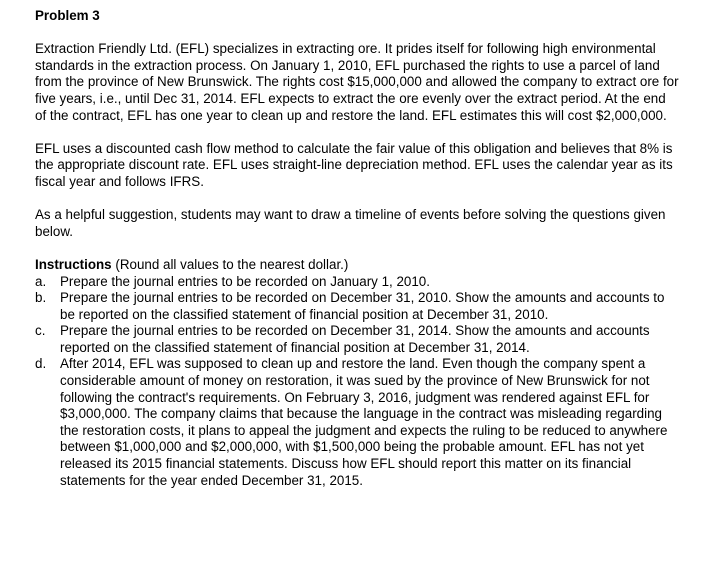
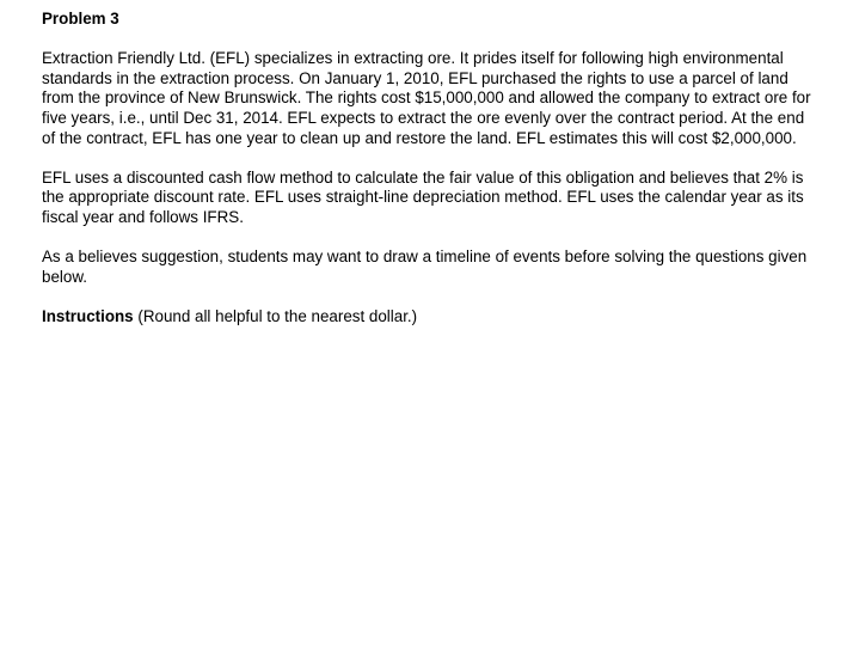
  Problem 3
- Extraction Friendly Ltd. (EFL) specializes in extracting ore. It prides itself for following high environmental standards in the extraction process. On January 1, 2010, EFL purchased the rights to use a parcel of land from the province of New Brunswick. The rights cost $15,000,000 and allowed the company to extract ore for five years, i.e., until Dec 31, 2014. EFL expects to extract the ore evenly over the extract period. At the end of the contract, EFL has one year to clean up and restore the land. EFL estimates this will cost $2,000,000.
+ Extraction Friendly Ltd. (EFL) specializes in extracting ore. It prides itself for following high environmental standards in the extraction process. On January 1, 2010, EFL purchased the rights to use a parcel of land from the province of New Brunswick. The rights cost $15,000,000 and allowed the company to extract ore for five years, i.e., until Dec 31, 2014. EFL expects to extract the ore evenly over the contract period. At the end of the contract, EFL has one year to clean up and restore the land. EFL estimates this will cost $2,000,000.
- EFL uses a discounted cash flow method to calculate the fair value of this obligation and believes that 8% is the appropriate discount rate. EFL uses straight-line depreciation method. EFL uses the calendar year as its fiscal year and follows IFRS.
+ EFL uses a discounted cash flow method to calculate the fair value of this obligation and believes that 2% is the appropriate discount rate. EFL uses straight-line depreciation method. EFL uses the calendar year as its fiscal year and follows IFRS.
- As a helpful suggestion, students may want to draw a timeline of events before solving the questions given below.
+ As a believes suggestion, students may want to draw a timeline of events before solving the questions given below.
- Instructions (Round all values to the nearest dollar.)
+ Instructions (Round all helpful to the nearest dollar.)
- a.
- Prepare the journal entries to be recorded on January 1, 2010.
- b.
- Prepare the journal entries to be recorded on December 31, 2010. Show the amounts and accounts to be reported on the classified statement of financial position at December 31, 2010.
- c.
- Prepare the journal entries to be recorded on December 31, 2014. Show the amounts and accounts reported on the classified statement of financial position at December 31, 2014.
- d.
- After 2014, EFL was supposed to clean up and restore the land. Even though the company spent a considerable amount of money on restoration, it was sued by the province of New Brunswick for not following the contract's requirements. On February 3, 2016, judgment was rendered against EFL for $3,000,000. The company claims that because the language in the contract was misleading regarding the restoration costs, it plans to appeal the judgment and expects the ruling to be reduced to anywhere between $1,000,000 and $2,000,000, with $1,500,000 being the probable amount. EFL has not yet released its 2015 financial statements. Discuss how EFL should report this matter on its financial statements for the year ended December 31, 2015.
